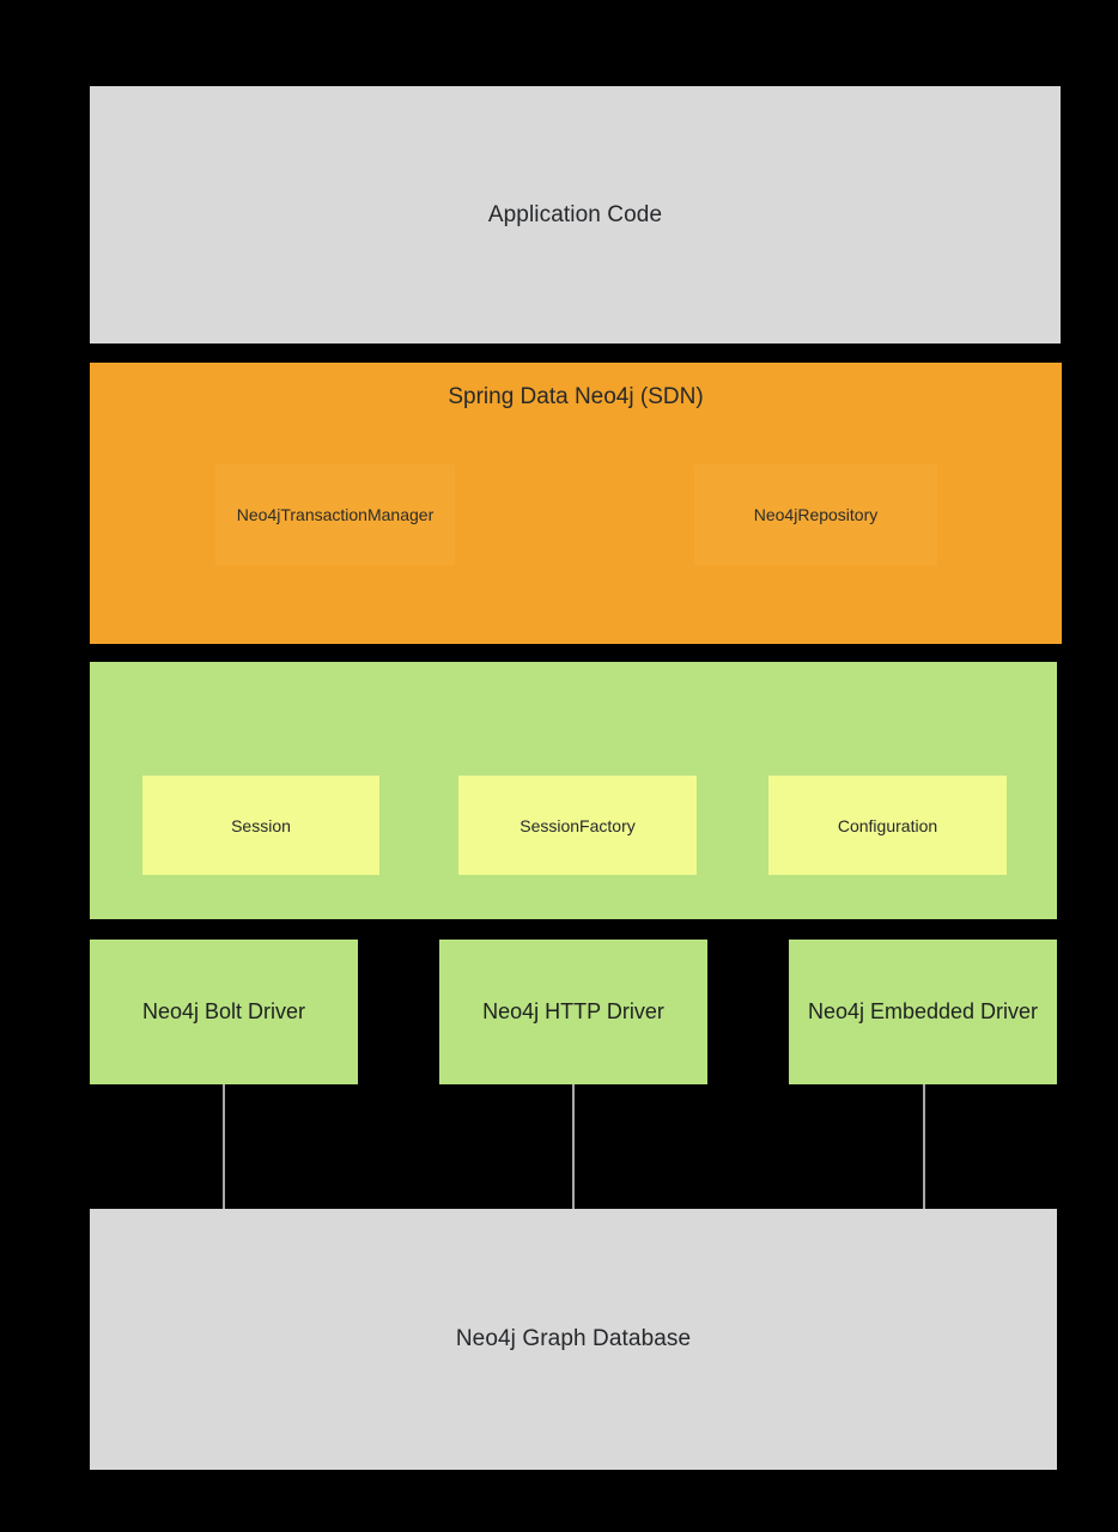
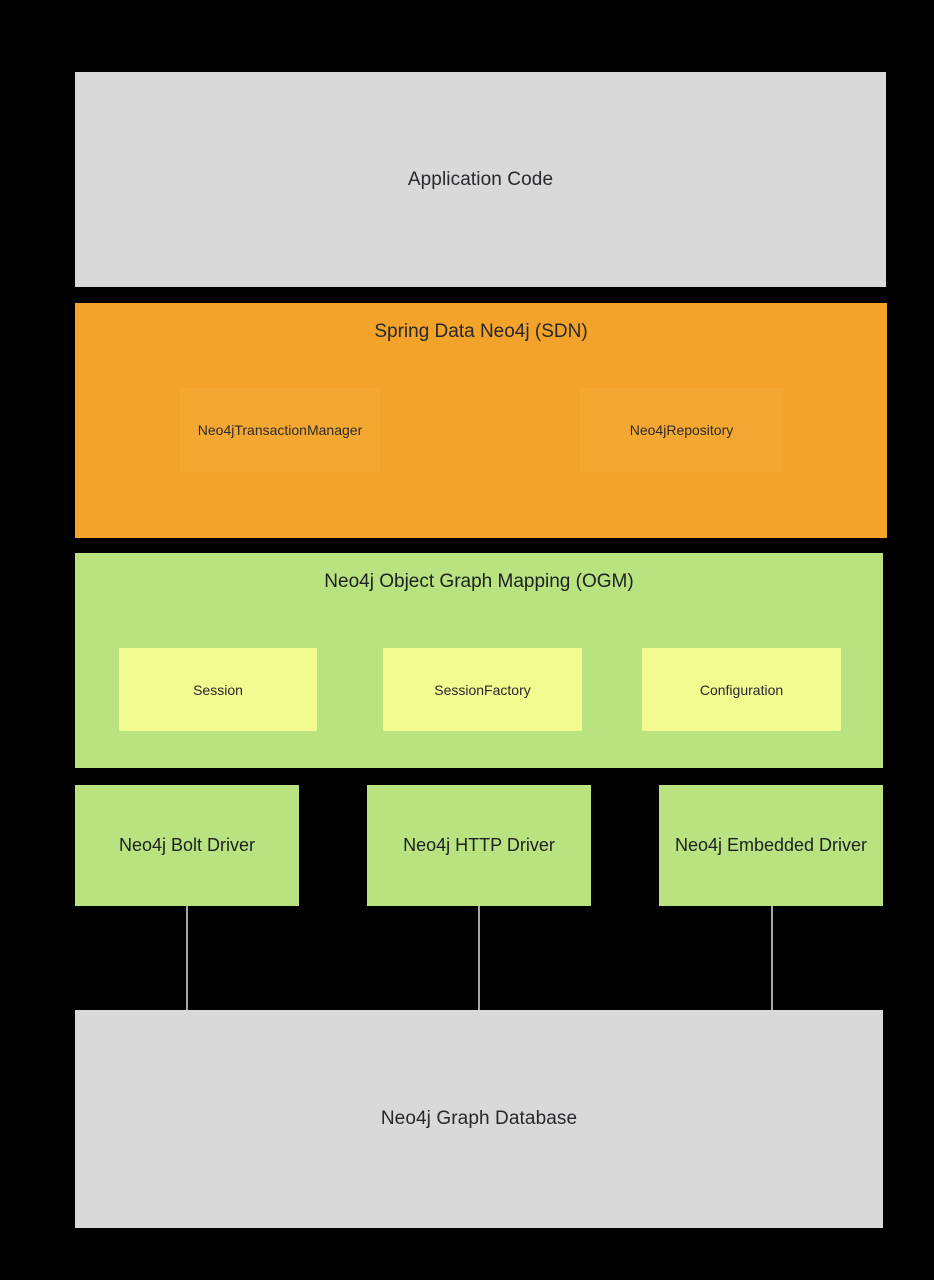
  Application Code
  Spring Data Neo4j (SDN)
  Neo4jTransactionManager
  Neo4jRepository
+ Neo4j Object Graph Mapping (OGM)
  Session
  SessionFactory
  Configuration
  Neo4j Bolt Driver
  Neo4j HTTP Driver
  Neo4j Embedded Driver
  Neo4j Graph Database
